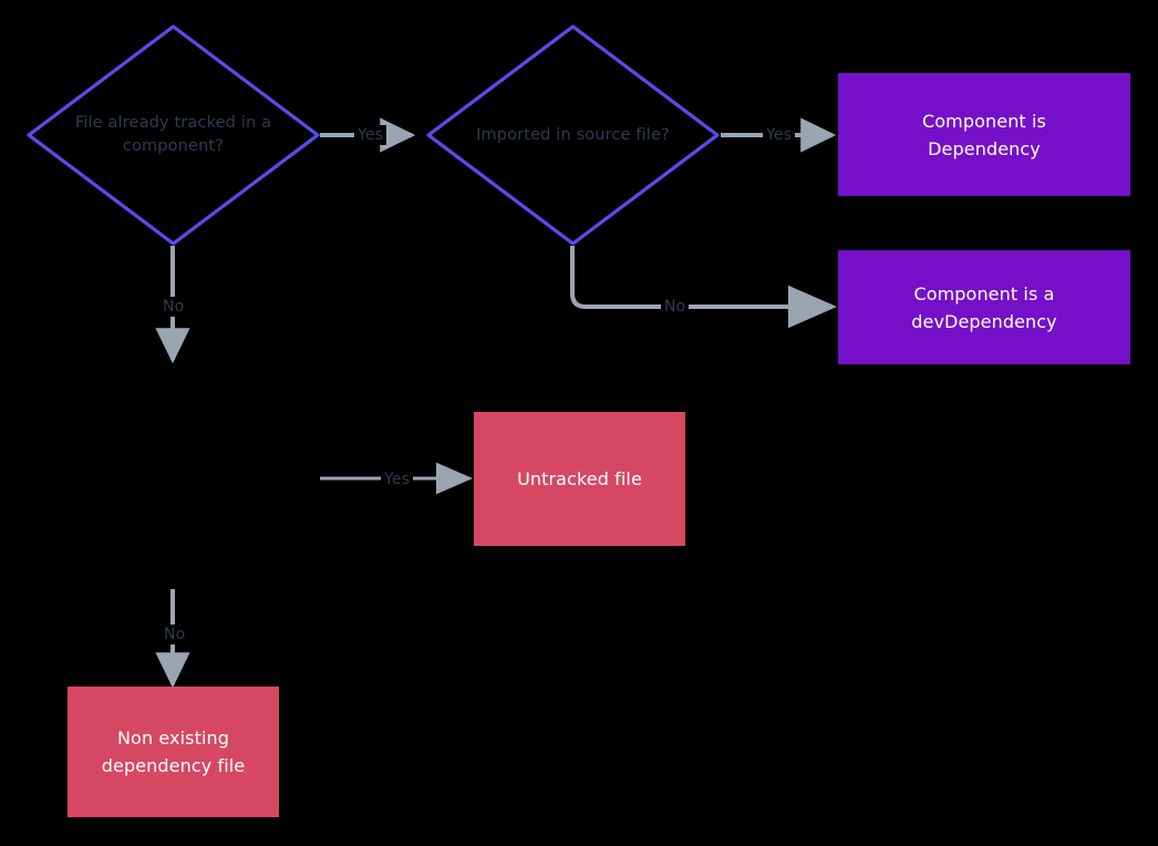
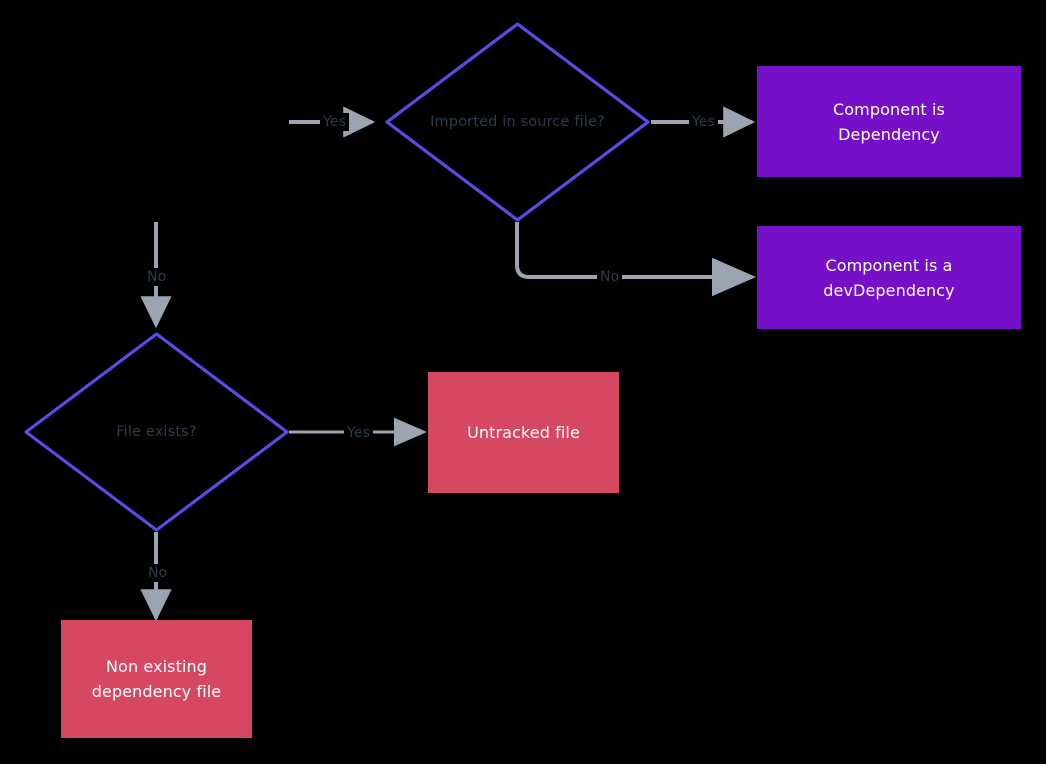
  Yes
  No
  Yes
  No
  Yes
  No
- File already tracked in a
- component?
  Imported in source file?
+ File exists?
  Component is
  Dependency
  Component is a
  devDependency
  Untracked file
  Non existing
  dependency file
